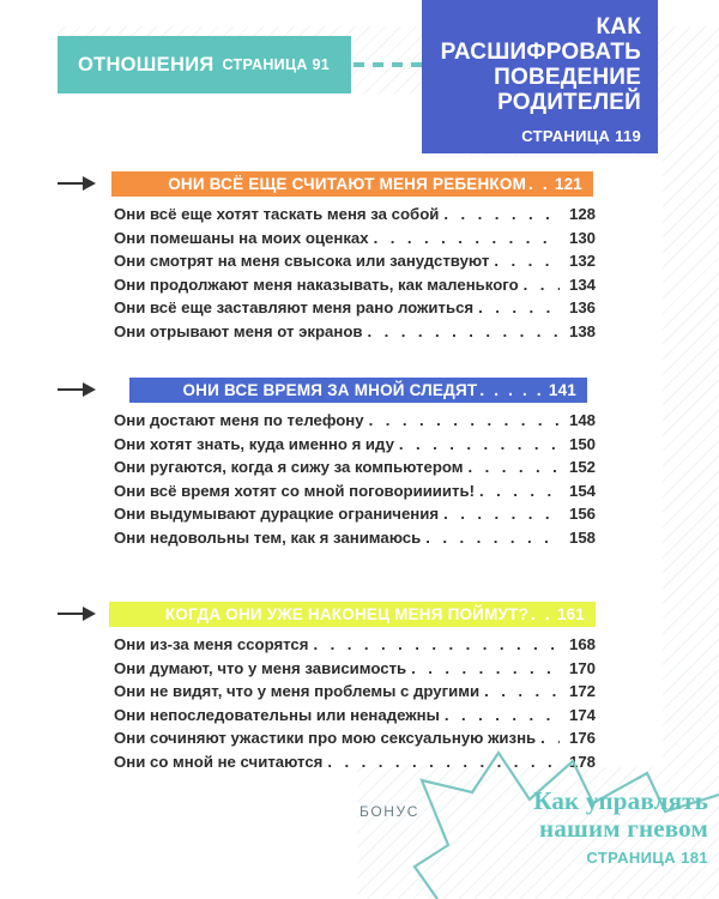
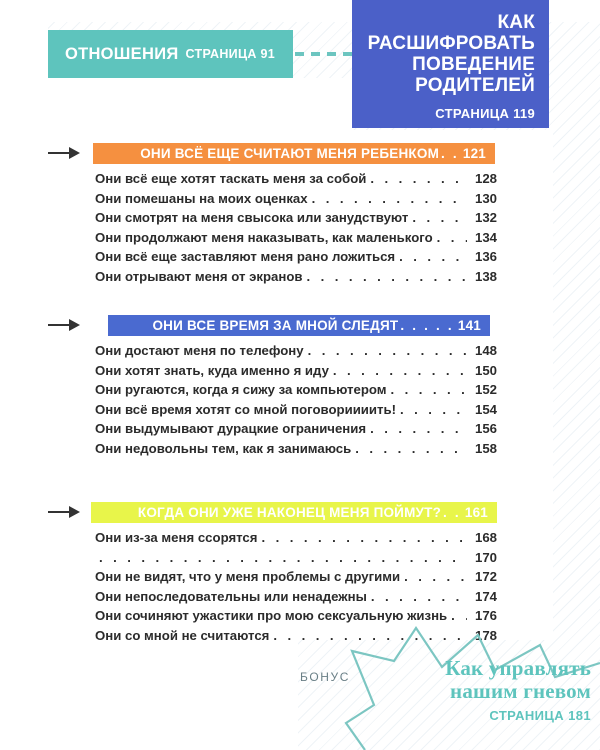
  ОТНОШЕНИЯ
  СТРАНИЦА 91
  КАК
  РАСШИФРОВАТЬ
  ПОВЕДЕНИЕ
  РОДИТЕЛЕЙ
  СТРАНИЦА 119
  ОНИ ВСЁ ЕЩЕ СЧИТАЮТ МЕНЯ РЕБЕНКОМ
  . .
  121
  Они всё еще хотят таскать меня за собой
  128
  Они помешаны на моих оценках
  130
  Они смотрят на меня свысока или занудствуют
  132
  Они продолжают меня наказывать, как маленького
  134
  Они всё еще заставляют меня рано ложиться
  136
  Они отрывают меня от экранов
  138
  ОНИ ВСЕ ВРЕМЯ ЗА МНОЙ СЛЕДЯТ
  . . . . .
  141
  Они достают меня по телефону
  148
  Они хотят знать, куда именно я иду
  150
  Они ругаются, когда я сижу за компьютером
  152
  Они всё время хотят со мной поговориииить!
  154
  Они выдумывают дурацкие ограничения
  156
  Они недовольны тем, как я занимаюсь
  158
  КОГДА ОНИ УЖЕ НАКОНЕЦ МЕНЯ ПОЙМУТ?
  . .
  161
  Они из-за меня ссорятся
  168
- Они думают, что у меня зависимость
  170
  Они не видят, что у меня проблемы с другими
  172
  Они непоследовательны или ненадежны
  174
  Они сочиняют ужастики про мою сексуальную жизнь
  176
  Они со мной не считаются
  БОНУС
  Как управлять
  нашим гневом
  СТРАНИЦА 181
